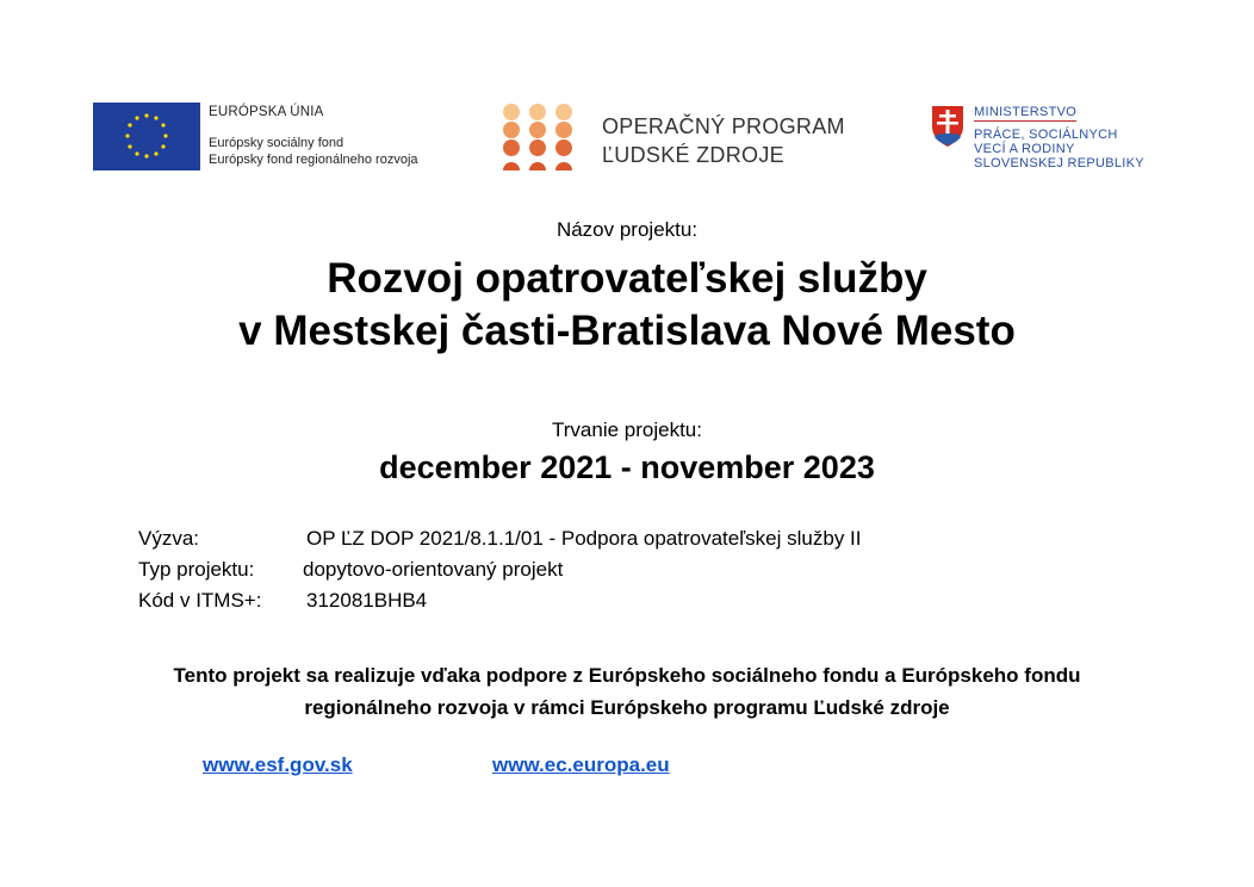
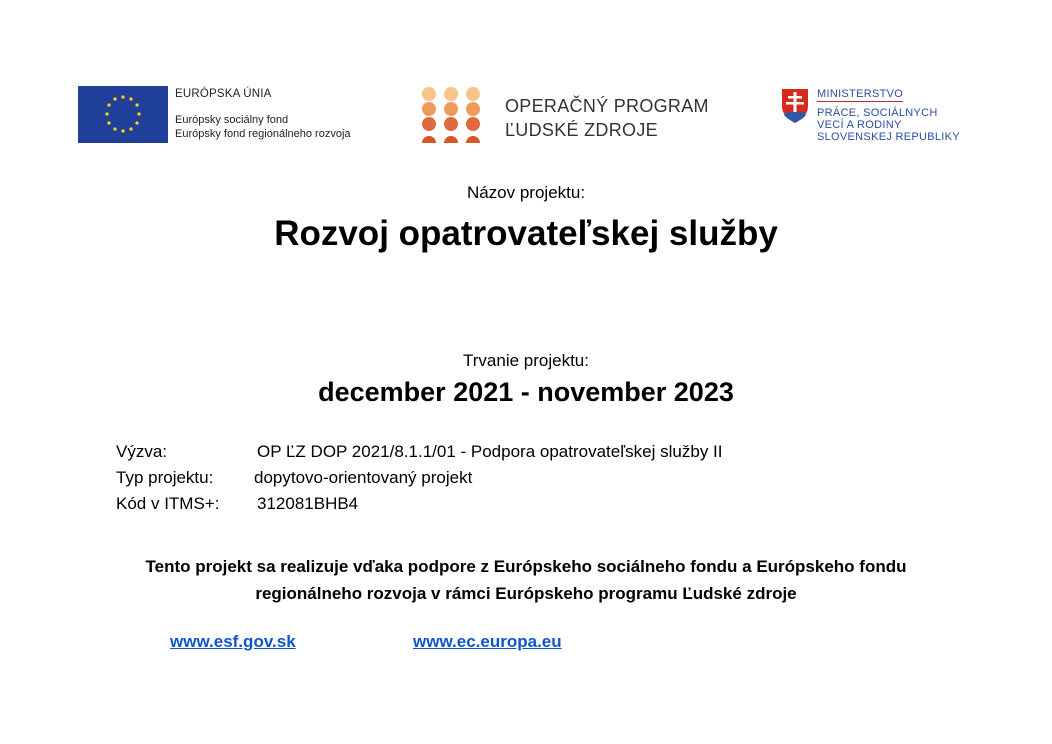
  EURÓPSKA ÚNIA
  Európsky sociálny fond
  Európsky fond regionálneho rozvoja
  OPERAČNÝ PROGRAM
  ĽUDSKÉ ZDROJE
  MINISTERSTVO
  PRÁCE, SOCIÁLNYCH
  VECÍ A RODINY
  SLOVENSKEJ REPUBLIKY
  Názov projektu:
  Rozvoj opatrovateľskej služby
- v Mestskej časti-Bratislava Nové Mesto
  Trvanie projektu:
  december 2021 - november 2023
  Výzva:
  OP ĽZ DOP 2021/8.1.1/01 - Podpora opatrovateľskej služby II
  Typ projektu:
  dopytovo-orientovaný projekt
  Kód v ITMS+:
  312081BHB4
  Tento projekt sa realizuje vďaka podpore z Európskeho sociálneho fondu a Európskeho fondu
  regionálneho rozvoja v rámci Európskeho programu Ľudské zdroje
  www.esf.gov.sk
  www.ec.europa.eu
